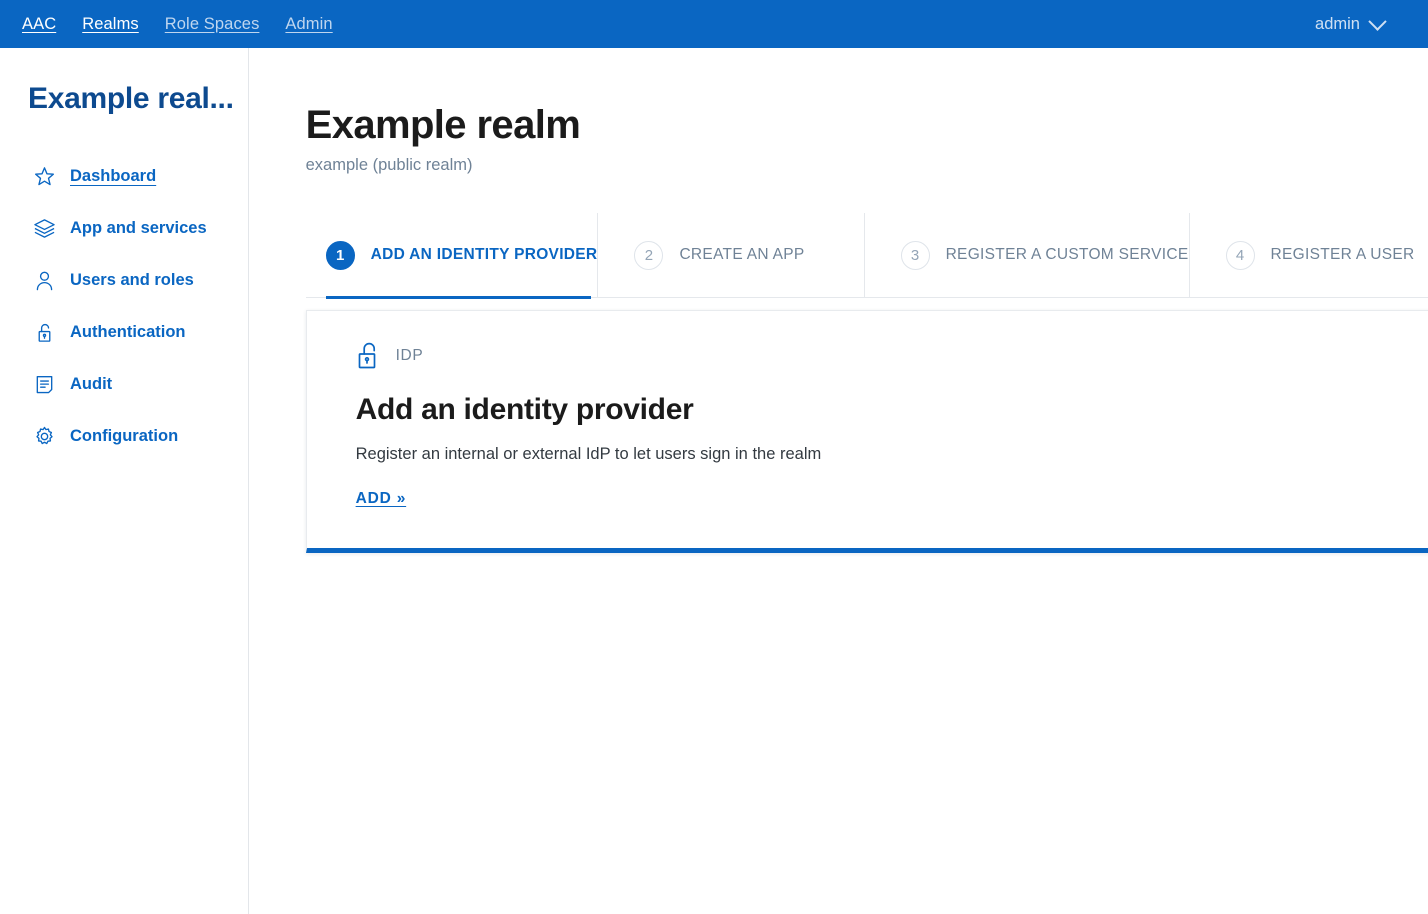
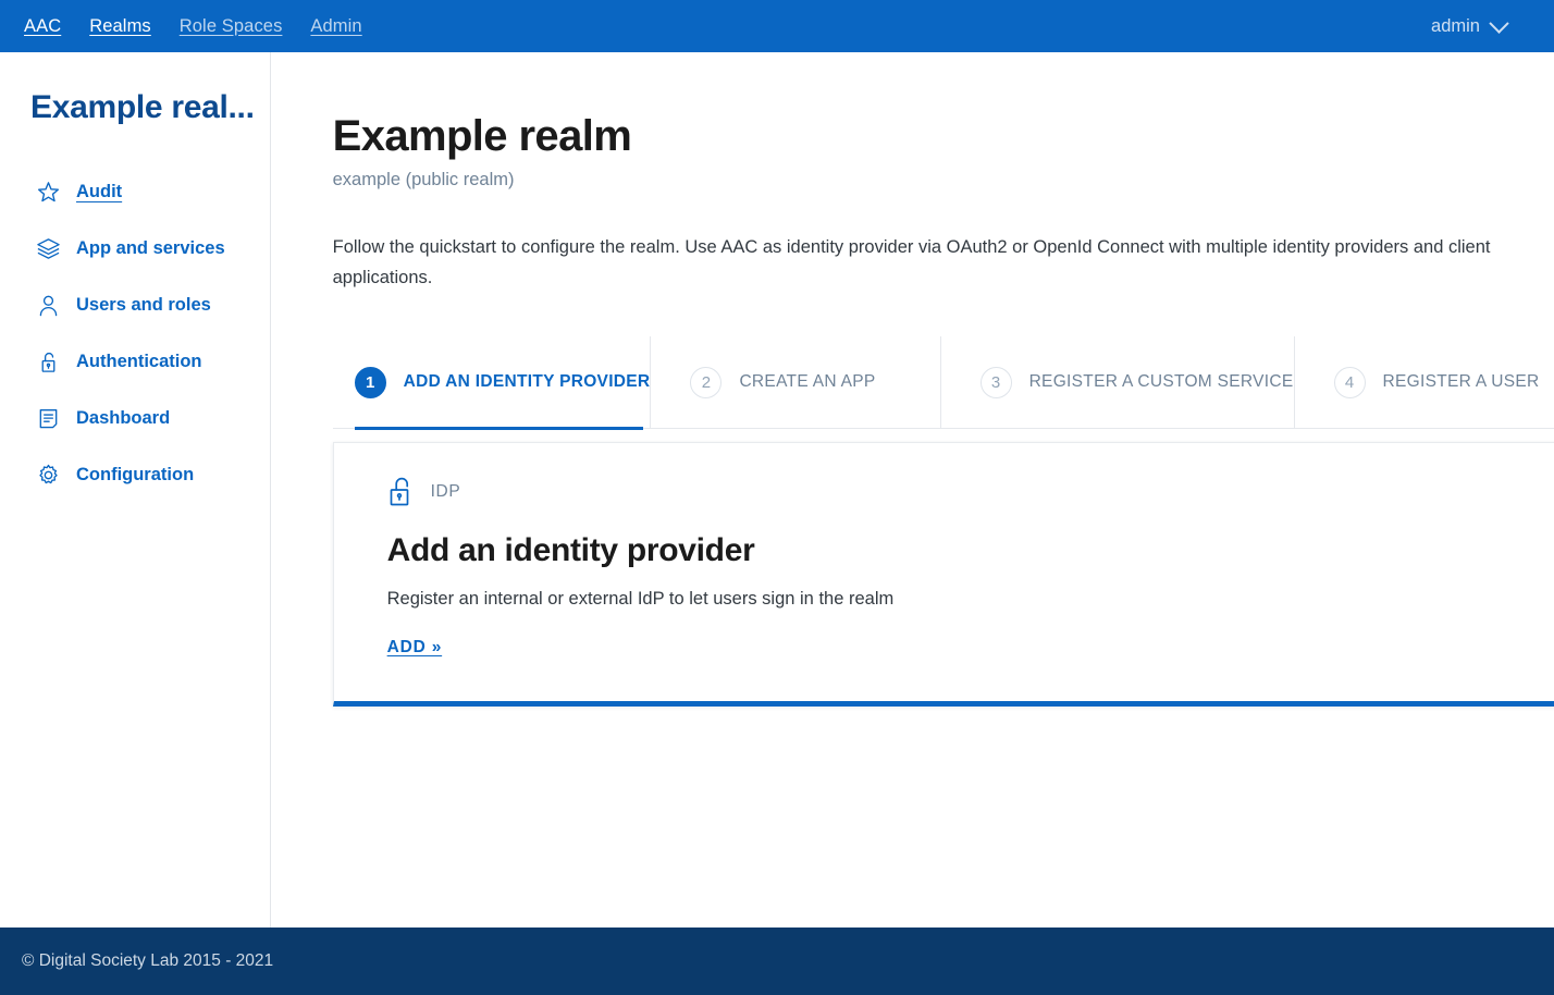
  AAC
  Realms
  Role Spaces
  Admin
  admin
  Example real...
- Dashboard
+ Audit
  App and services
  Users and roles
  Authentication
- Audit
+ Dashboard
  Configuration
  Example realm
  example (public realm)
+ Follow the quickstart to configure the realm. Use AAC as identity provider via OAuth2 or OpenId Connect with multiple identity providers and client applications.
  1
  ADD AN IDENTITY PROVIDER
  2
  CREATE AN APP
  3
  REGISTER A CUSTOM SERVICE
  4
  REGISTER A USER
  IDP
  Add an identity provider
  Register an internal or external IdP to let users sign in the realm
  ADD »
+ © Digital Society Lab 2015 - 2021
